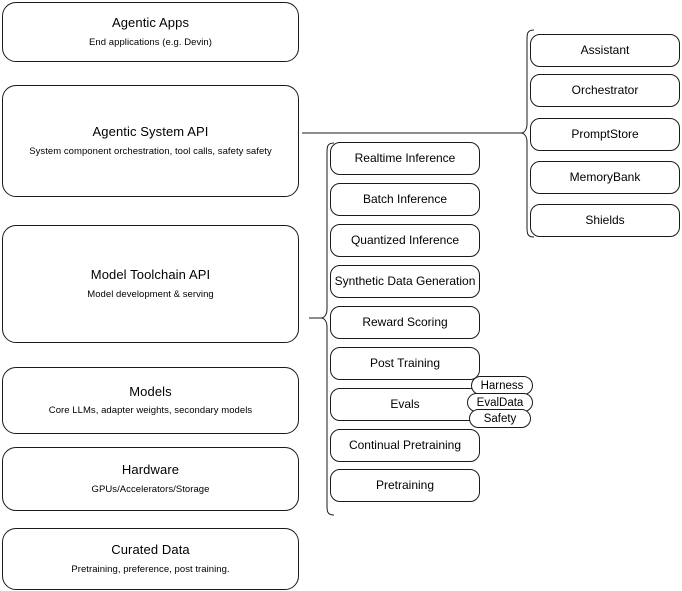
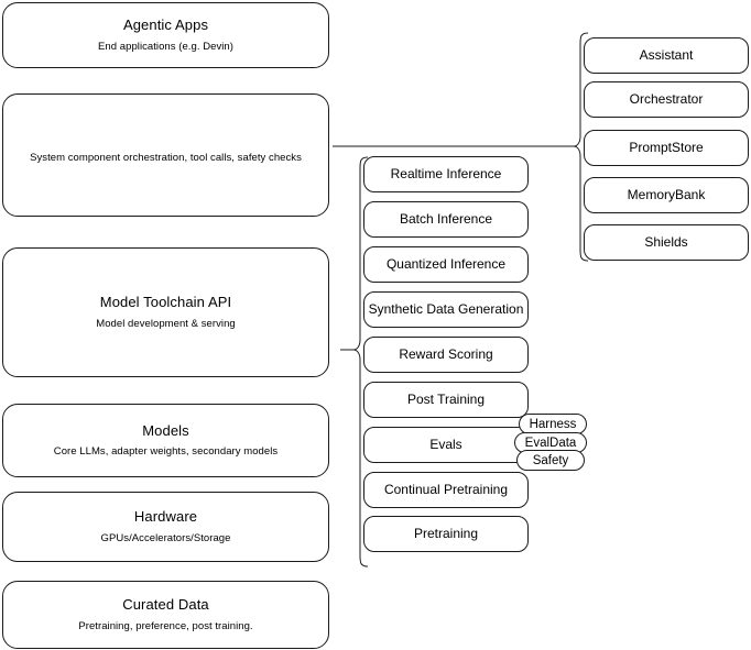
  Agentic Apps
  End applications (e.g. Devin)
- Agentic System API
- System component orchestration, tool calls, safety safety
+ System component orchestration, tool calls, safety checks
  Model Toolchain API
  Model development & serving
  Models
  Core LLMs, adapter weights, secondary models
  Hardware
  GPUs/Accelerators/Storage
  Curated Data
  Pretraining, preference, post training.
  Realtime Inference
  Batch Inference
  Quantized Inference
  Synthetic Data Generation
  Reward Scoring
  Post Training
  Evals
  Continual Pretraining
  Pretraining
  Harness
  EvalData
  Safety
  Assistant
  Orchestrator
  PromptStore
  MemoryBank
  Shields
